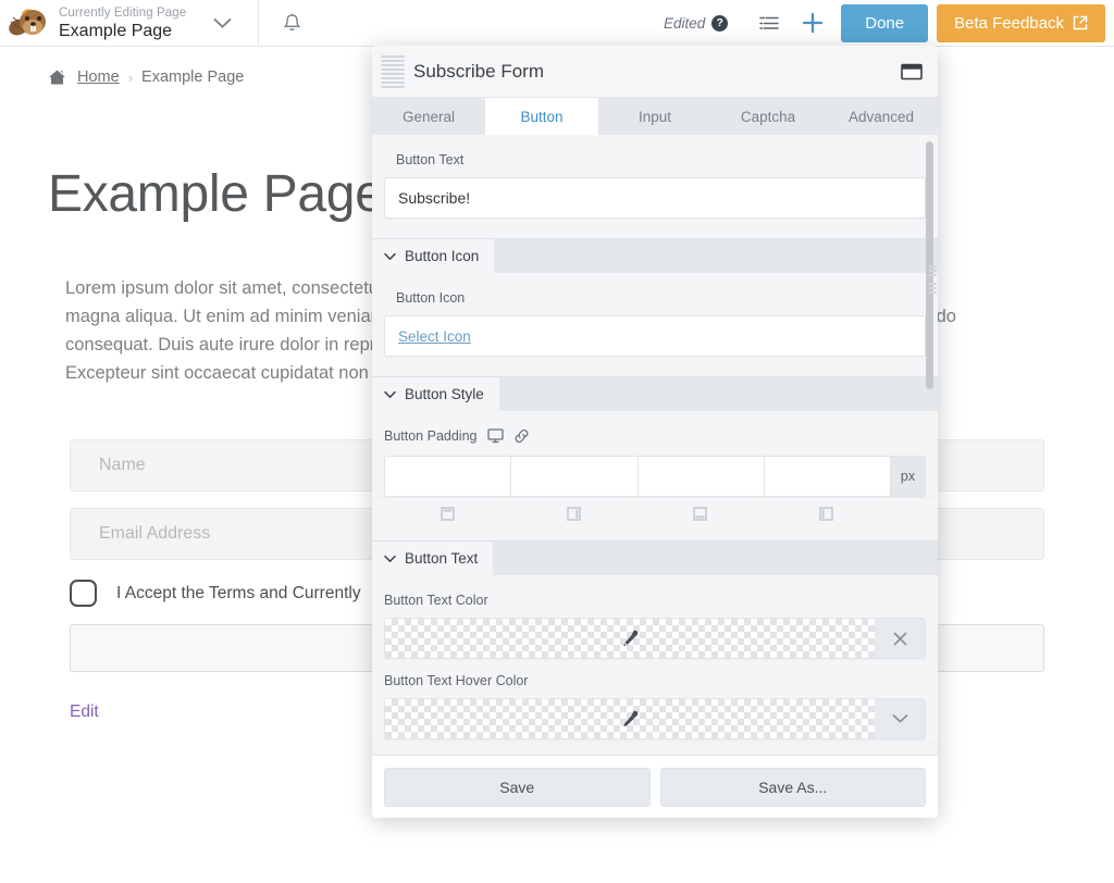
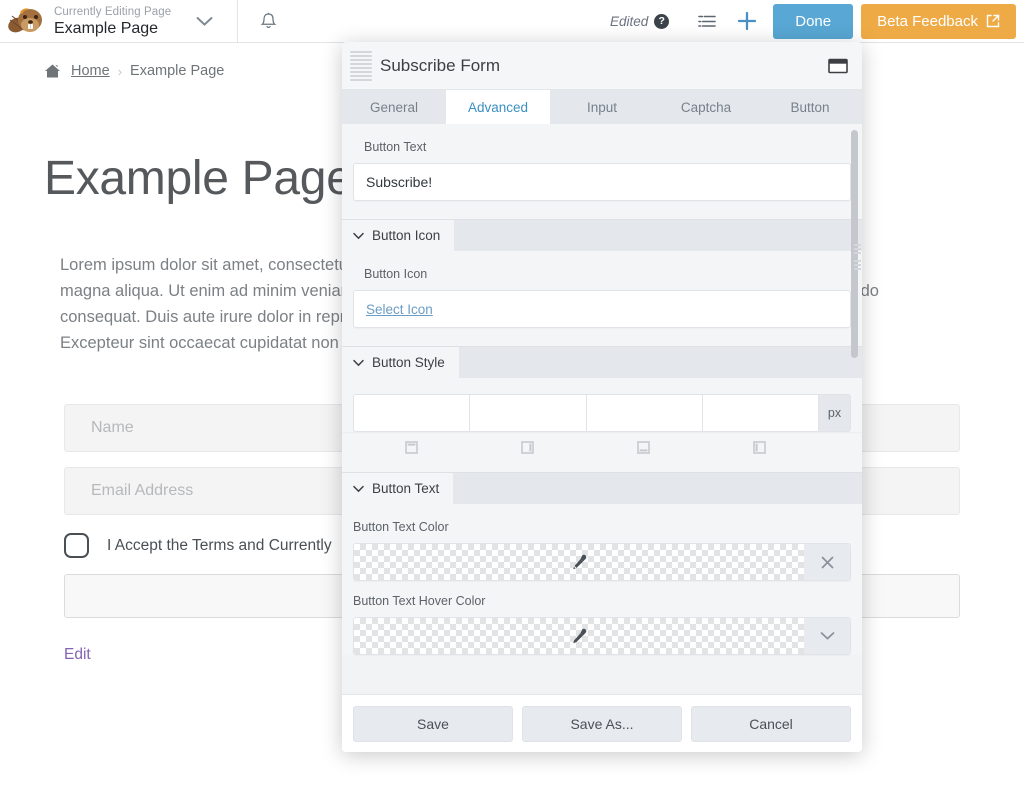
  Currently Editing Page
  Example Page
  Edited
  ?
  Done
  Beta Feedback
  Home
  ›
  Example Page
  Example Page
  Name
  Email Address
  I Accept the Terms and Currently
  Edit
  Subscribe Form
  General
- Button
+ Advanced
  Input
  Captcha
- Advanced
+ Button
  Button Text
  Subscribe!
  Button Icon
  Button Icon
  Select Icon
  Button Style
- Button Padding
  px
  Button Text
  Button Text Color
  Button Text Hover Color
  Save
  Save As...
+ Cancel
